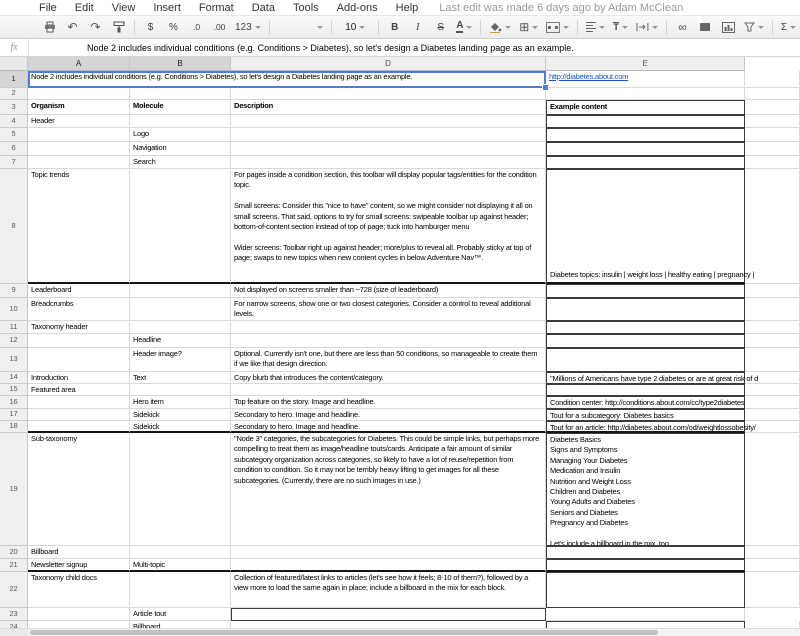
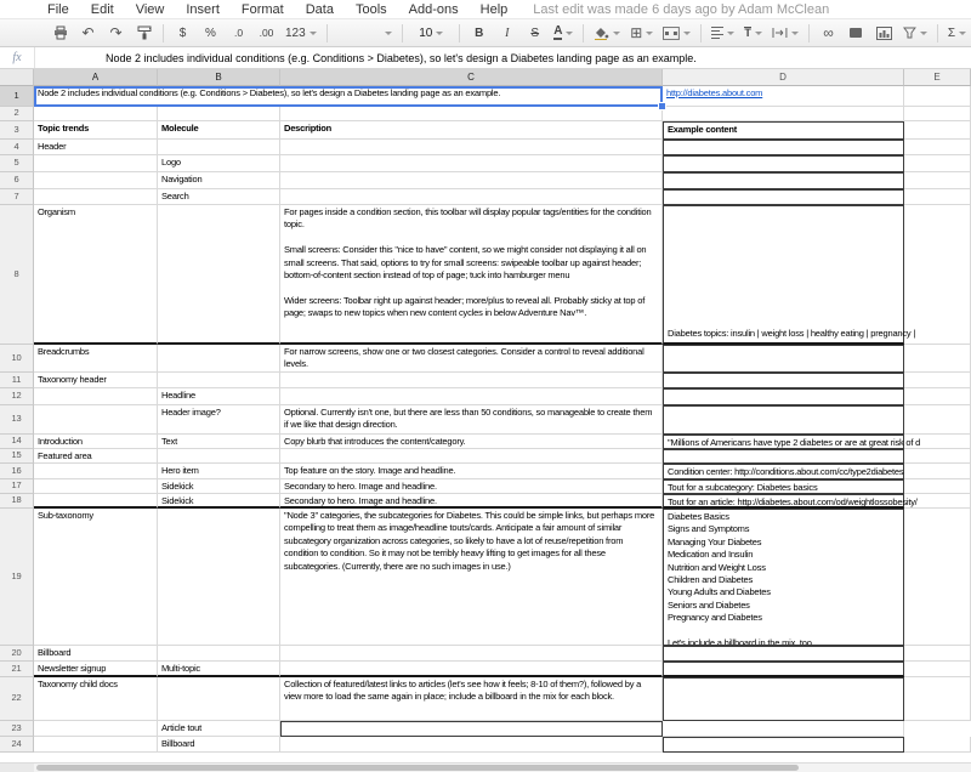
  File
  Edit
  View
  Insert
  Format
  Data
  Tools
  Add-ons
  Help
  Last edit was made 6 days ago by Adam McClean
  ↶
  ↷
  $
  %
  .0
  .00
  123
  10
  B
  I
  S
  A
  ⊞
  T
  ∞
  Σ
  fx
  Node 2 includes individual conditions (e.g. Conditions > Diabetes), so let's design a Diabetes landing page as an example.
  A
  B
+ C
  D
  E
  1
  Node 2 includes individual conditions (e.g. Conditions > Diabetes), so let's design a Diabetes landing page as an example.
  http://diabetes.about.com
  2
  3
- Organism
+ Topic trends
  Molecule
  Description
  Example content
  4
  Header
  5
  Logo
  6
  Navigation
  7
  Search
  8
- Topic trends
+ Organism
  For pages inside a condition section, this toolbar will display popular tags/entities for the condition topic.
  Small screens: Consider this "nice to have" content, so we might consider not displaying it all on small screens. That said, options to try for small screens: swipeable toolbar up against header; bottom-of-content section instead of top of page; tuck into hamburger menu
  Wider screens: Toolbar right up against header; more/plus to reveal all. Probably sticky at top of page; swaps to new topics when new content cycles in below Adventure Nav™.
  Diabetes topics: insulin | weight loss | healthy eating | pregnancy |
- 9
- Leaderboard
- Not displayed on screens smaller than ~728 (size of leaderboard)
  10
  Breadcrumbs
  For narrow screens, show one or two closest categories. Consider a control to reveal additional levels.
  11
  Taxonomy header
  12
  Headline
  13
  Header image?
  Optional. Currently isn't one, but there are less than 50 conditions, so manageable to create them if we like that design direction.
  14
  Introduction
  Text
  Copy blurb that introduces the content/category.
  "Millions of Americans have type 2 diabetes or are at great risk of d
  15
  Featured area
  16
  Hero item
  Top feature on the story. Image and headline.
  Condition center: http://conditions.about.com/cc/type2diabetes
  17
  Sidekick
  Secondary to hero. Image and headline.
  Tout for a subcategory: Diabetes basics
  18
  Sidekick
  Secondary to hero. Image and headline.
  Tout for an article: http://diabetes.about.com/od/weightlossobesity/
  19
  Sub-taxonomy
  "Node 3" categories, the subcategories for Diabetes. This could be simple links, but perhaps more compelling to treat them as image/headline touts/cards. Anticipate a fair amount of similar subcategory organization across categories, so likely to have a lot of reuse/repetition from condition to condition. So it may not be terribly heavy lifting to get images for all these subcategories. (Currently, there are no such images in use.)
  Diabetes Basics
  Signs and Symptoms
  Managing Your Diabetes
  Medication and Insulin
  Nutrition and Weight Loss
  Children and Diabetes
  Young Adults and Diabetes
  Seniors and Diabetes
  Pregnancy and Diabetes
  Let's include a billboard in the mix, too.
  20
  Billboard
  21
  Newsletter signup
  Multi-topic
  22
  Taxonomy child docs
  Collection of featured/latest links to articles (let's see how it feels; 8-10 of them?), followed by a view more to load the same again in place; include a billboard in the mix for each block.
  23
  Article tout
  24
  Billboard
